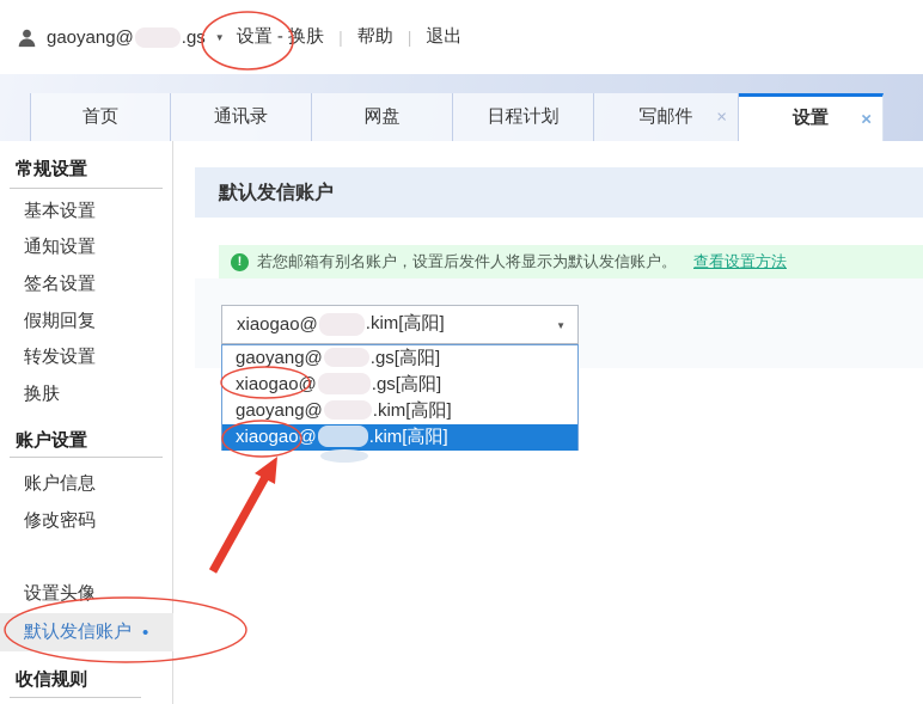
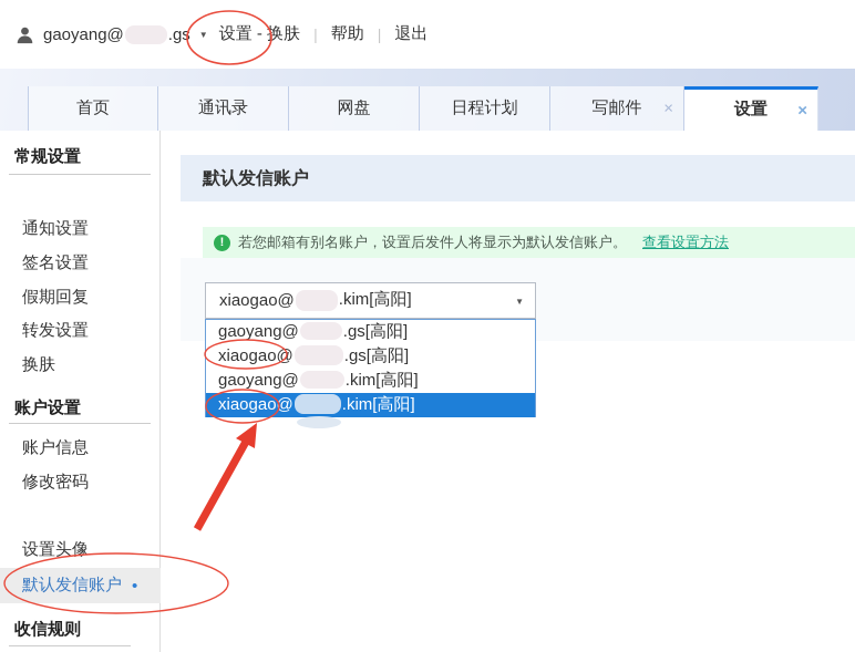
  gaoyang@
  .gs
  ▼
  设置 - 换肤
  |
  帮助
  |
  退出
  首页
  通讯录
  网盘
  日程计划
  写邮件
  ×
  设置
  ×
  常规设置
- 基本设置
  通知设置
  签名设置
  假期回复
  转发设置
  换肤
  账户设置
  账户信息
  修改密码
  设置头像
  默认发信账户
  •
  收信规则
  默认发信账户
  !
  若您邮箱有别名账户，设置后发件人将显示为默认发信账户。
  查看设置方法
  xiaogao@
  .kim[高阳]
  ▼
  gaoyang@ .gs[高阳]
  xiaogao@ .gs[高阳]
  gaoyang@ .kim[高阳]
  xiaogao@ .kim[高阳]
